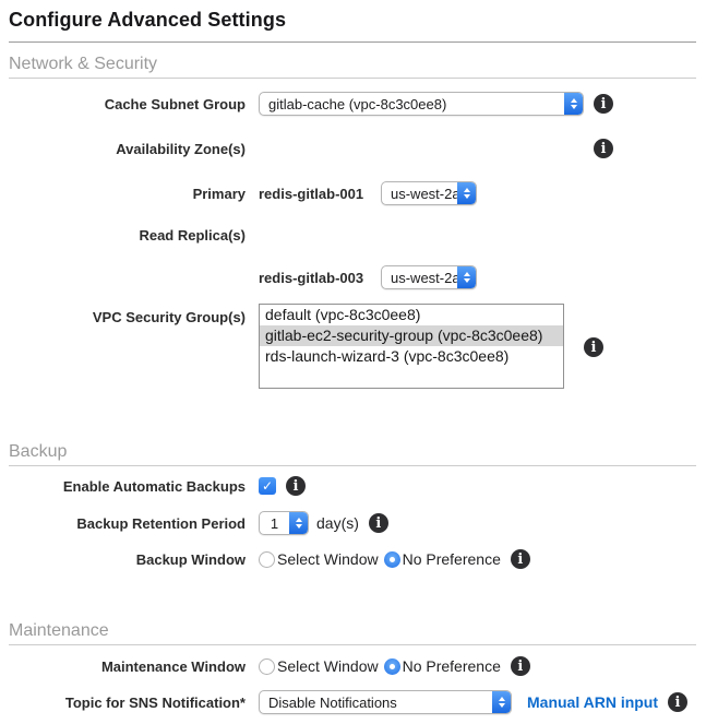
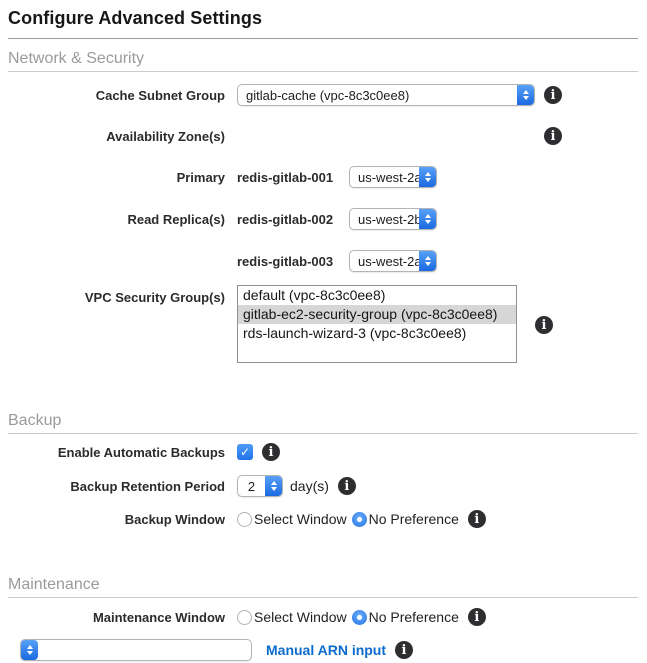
  Configure Advanced Settings
  Network & Security
  Cache Subnet Group
  gitlab-cache (vpc-8c3c0ee8)
  i
  Availability Zone(s)
  i
  Primary
  redis-gitlab-001
  us-west-2a
  Read Replica(s)
+ redis-gitlab-002
+ us-west-2b
  redis-gitlab-003
  us-west-2a
  VPC Security Group(s)
  default (vpc-8c3c0ee8)
  gitlab-ec2-security-group (vpc-8c3c0ee8)
  rds-launch-wizard-3 (vpc-8c3c0ee8)
  i
  Backup
  Enable Automatic Backups
  ✓
  i
  Backup Retention Period
- 1
+ 2
  day(s)
  i
  Backup Window
  Select Window
  No Preference
  i
  Maintenance
  Maintenance Window
  Select Window
  No Preference
  i
- Topic for SNS Notification*
- Disable Notifications
  Manual ARN input
  i
